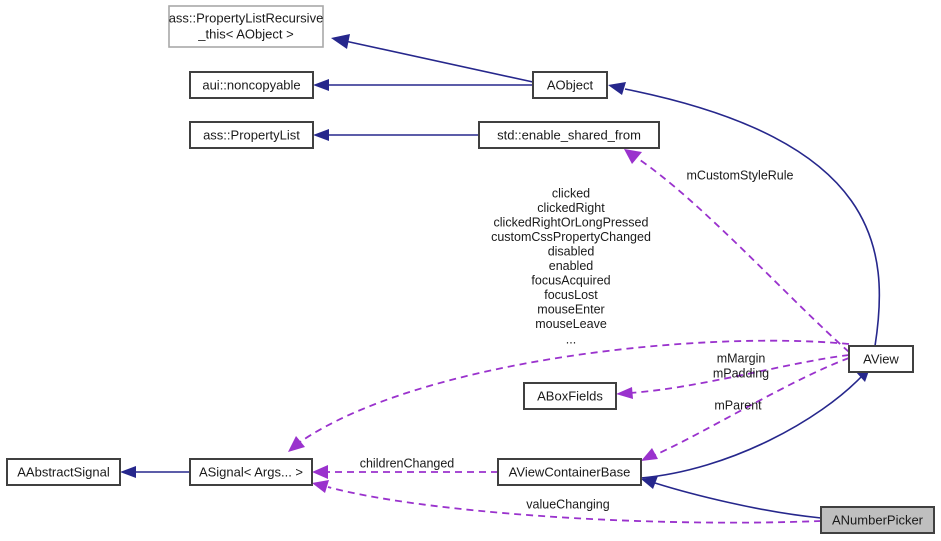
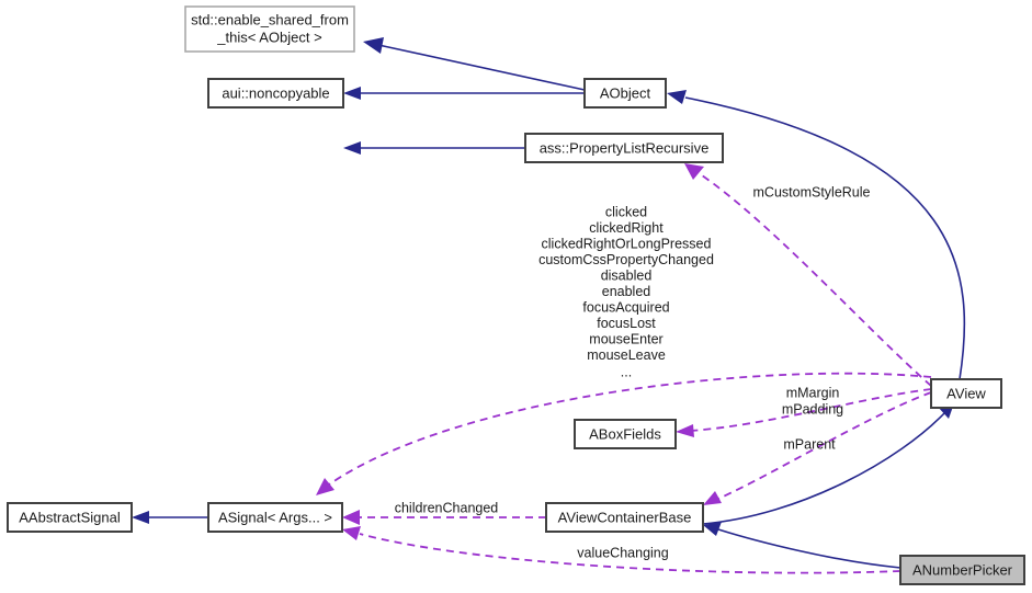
- ass::PropertyListRecursive
+ std::enable_shared_from
  _this< AObject >
  aui::noncopyable
- ass::PropertyList
  AObject
- std::enable_shared_from
+ ass::PropertyListRecursive
  AView
  ABoxFields
  AAbstractSignal
  ASignal< Args... >
  AViewContainerBase
  ANumberPicker
  clicked
  clickedRight
  clickedRightOrLongPressed
  customCssPropertyChanged
  disabled
  enabled
  focusAcquired
  focusLost
  mouseEnter
  mouseLeave
  ...
  mCustomStyleRule
  mMargin
  mPadding
  mParent
  childrenChanged
  valueChanging
